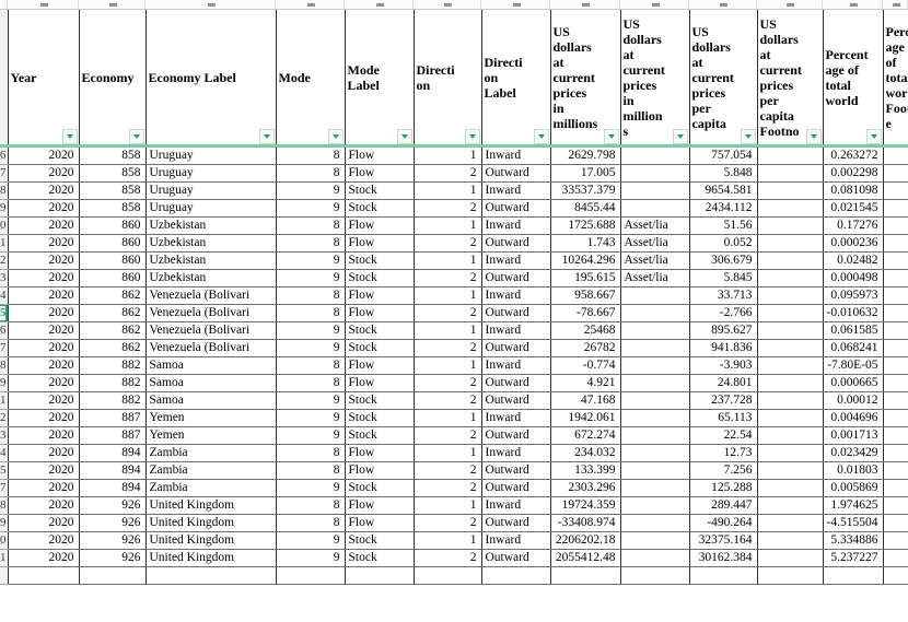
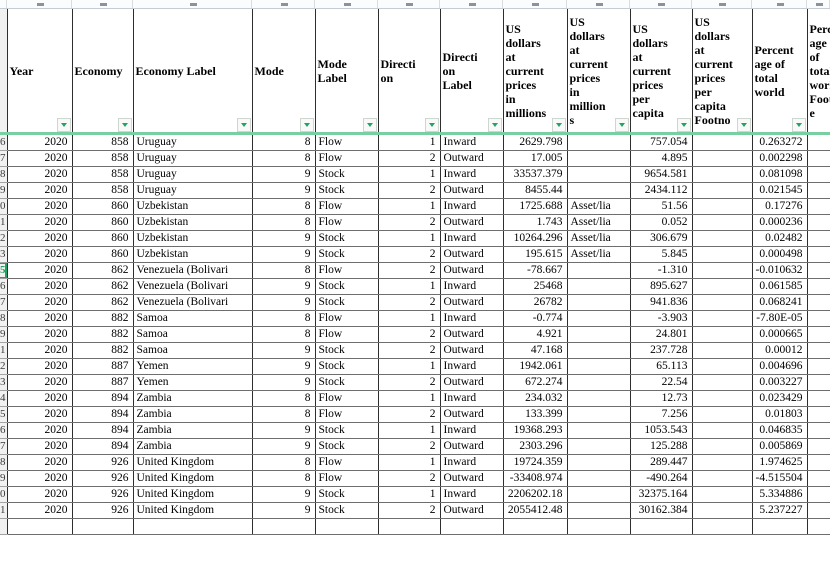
  	Year	Economy	Economy Label	Mode	Mode Label	Directi on	Directi on Label	US dollars at current prices in millions	US dollars at current prices in million s	US dollars at current prices per capita	US dollars at current prices per capita Footno	Percent age of total world	Per age of tota wor Foo e
  6	2020	858	Uruguay	8	Flow	1	Inward	2629.798		757.054		0.263272
- 7	2020	858	Uruguay	8	Flow	2	Outward	17.005		5.848		0.002298
+ 7	2020	858	Uruguay	8	Flow	2	Outward	17.005		4.895		0.002298
  8	2020	858	Uruguay	9	Stock	1	Inward	33537.379		9654.581		0.081098
  9	2020	858	Uruguay	9	Stock	2	Outward	8455.44		2434.112		0.021545
  0	2020	860	Uzbekistan	8	Flow	1	Inward	1725.688	Asset/lia	51.56		0.17276
  1	2020	860	Uzbekistan	8	Flow	2	Outward	1.743	Asset/lia	0.052		0.000236
  2	2020	860	Uzbekistan	9	Stock	1	Inward	10264.296	Asset/lia	306.679		0.02482
  3	2020	860	Uzbekistan	9	Stock	2	Outward	195.615	Asset/lia	5.845		0.000498
- 4	2020	862	Venezuela (Bolivari	8	Flow	1	Inward	958.667		33.713		0.095973
- 5	2020	862	Venezuela (Bolivari	8	Flow	2	Outward	-78.667		-2.766		-0.010632
+ 5	2020	862	Venezuela (Bolivari	8	Flow	2	Outward	-78.667		-1.310		-0.010632
  6	2020	862	Venezuela (Bolivari	9	Stock	1	Inward	25468		895.627		0.061585
  7	2020	862	Venezuela (Bolivari	9	Stock	2	Outward	26782		941.836		0.068241
  8	2020	882	Samoa	8	Flow	1	Inward	-0.774		-3.903		-7.80E-05
  9	2020	882	Samoa	8	Flow	2	Outward	4.921		24.801		0.000665
  1	2020	882	Samoa	9	Stock	2	Outward	47.168		237.728		0.00012
  2	2020	887	Yemen	9	Stock	1	Inward	1942.061		65.113		0.004696
- 3	2020	887	Yemen	9	Stock	2	Outward	672.274		22.54		0.001713
+ 3	2020	887	Yemen	9	Stock	2	Outward	672.274		22.54		0.003227
  4	2020	894	Zambia	8	Flow	1	Inward	234.032		12.73		0.023429
  5	2020	894	Zambia	8	Flow	2	Outward	133.399		7.256		0.01803
+ 6	2020	894	Zambia	9	Stock	1	Inward	19368.293		1053.543		0.046835
  7	2020	894	Zambia	9	Stock	2	Outward	2303.296		125.288		0.005869
  8	2020	926	United Kingdom	8	Flow	1	Inward	19724.359		289.447		1.974625
  9	2020	926	United Kingdom	8	Flow	2	Outward	-33408.974		-490.264		-4.515504
  0	2020	926	United Kingdom	9	Stock	1	Inward	2206202.18		32375.164		5.334886
  1	2020	926	United Kingdom	9	Stock	2	Outward	2055412.48		30162.384		5.237227
